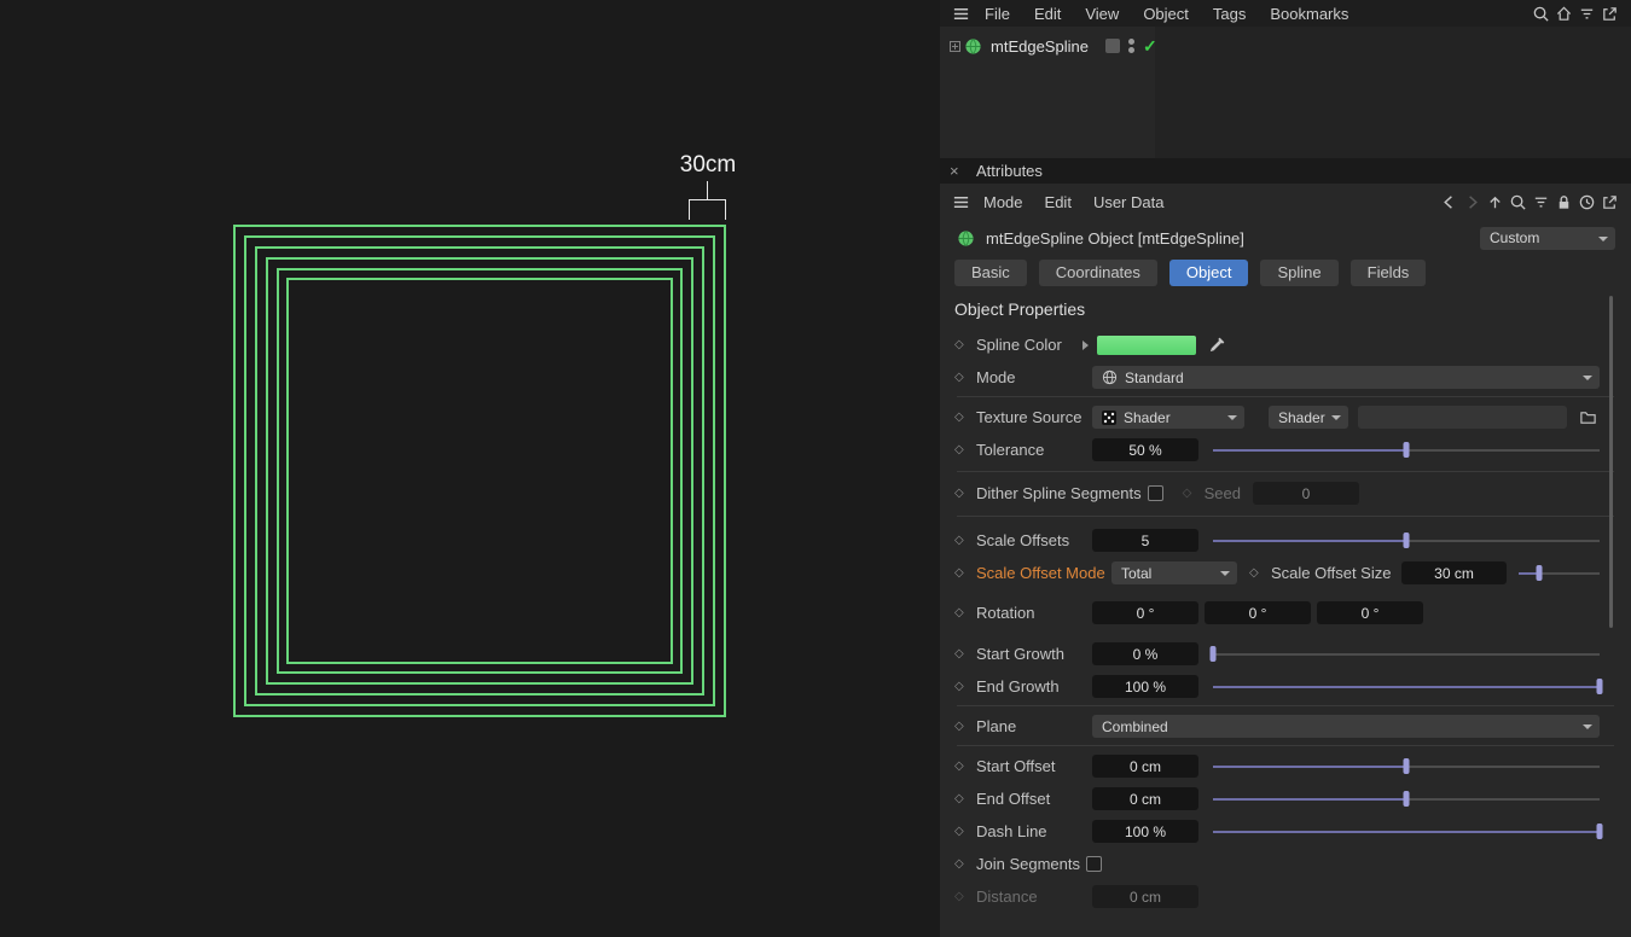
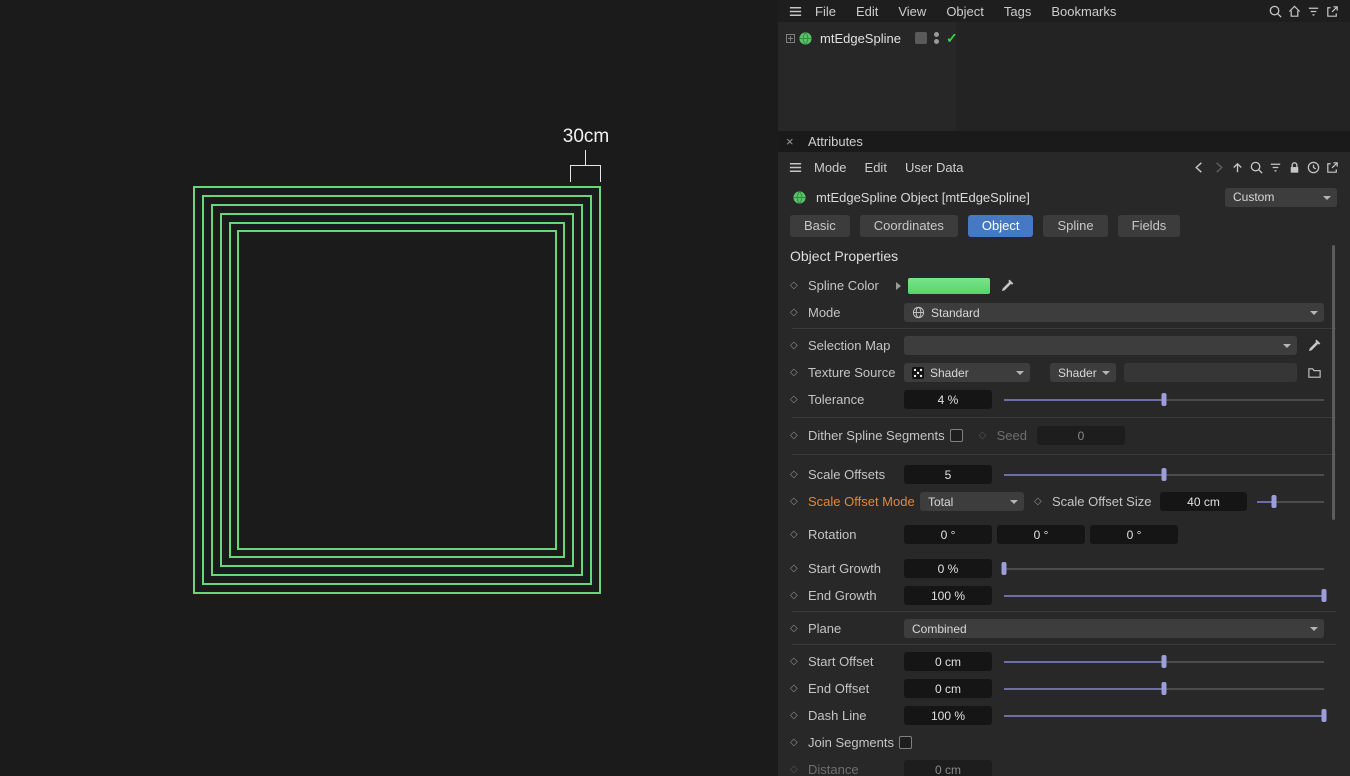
  30cm
  File
  Edit
  View
  Object
  Tags
  Bookmarks
  mtEdgeSpline
  ✓
  ×
  Attributes
  Mode
  Edit
  User Data
  mtEdgeSpline Object [mtEdgeSpline]
  Custom
  Basic
  Coordinates
  Object
  Spline
  Fields
  Object Properties
  Spline Color
  Mode
  Standard
+ Selection Map
  Texture Source
  Shader
  Shader
  Tolerance
- 50 %
+ 4 %
  Dither Spline Segments
  Seed
  0
  Scale Offsets
  5
  Scale Offset Mode
  Total
  Scale Offset Size
- 30 cm
+ 40 cm
  Rotation
  0 °
  0 °
  0 °
  Start Growth
  0 %
  End Growth
  100 %
  Plane
  Combined
  Start Offset
  0 cm
  End Offset
  0 cm
  Dash Line
  100 %
  Join Segments
  Distance
  0 cm
